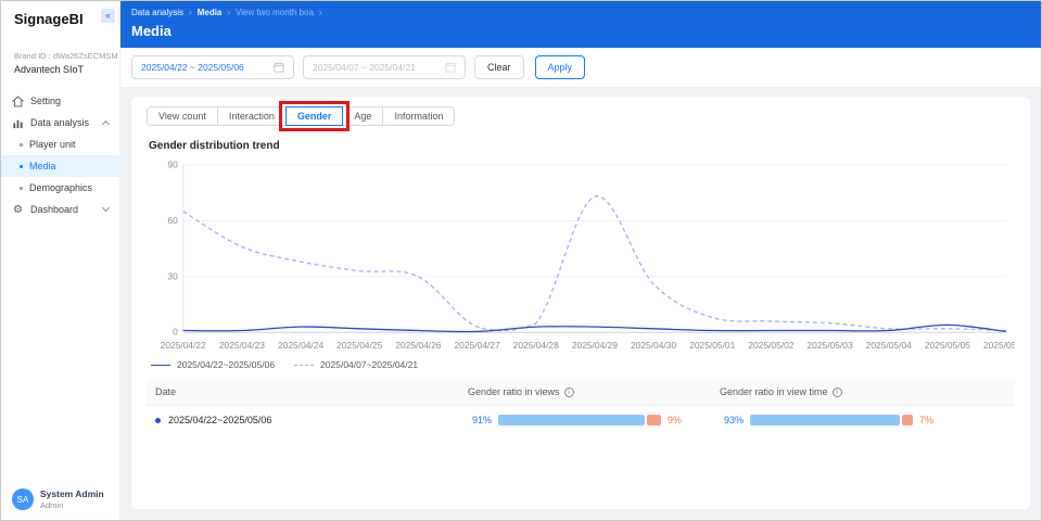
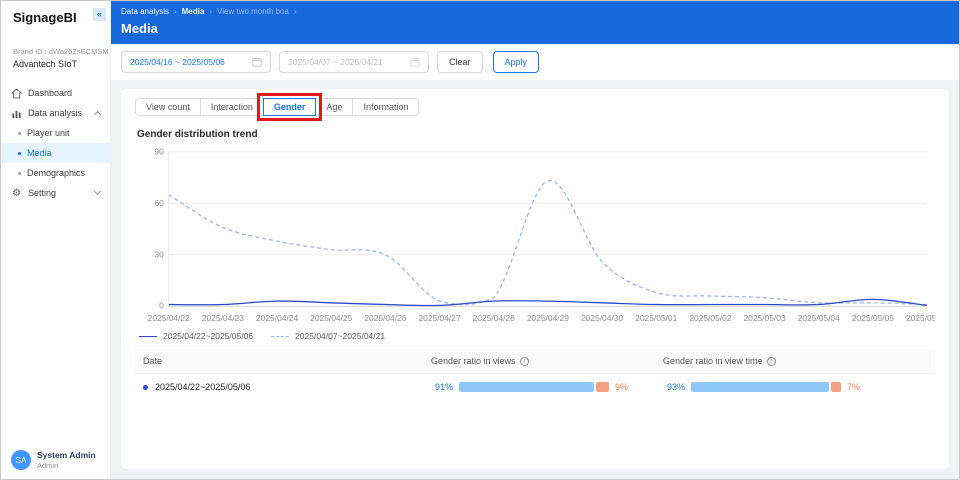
  SignageBI
  «
  Brand ID : dWa26ZsECMSM
  Advantech SIoT
- Setting
+ Dashboard
  Data analysis
  Player unit
  Media
  Demographics
  ⚙
- Dashboard
+ Setting
  SA
  System Admin
  Admin
  Data analysis
  ›
  Media
  ›
  View two month boa
  ›
  Media
- 2025/04/22 ~ 2025/05/06
+ 2025/04/16 ~ 2025/05/06
  2025/04/07 ~ 2025/04/21
  Clear
  Apply
  View count
  Interaction
  Gender
  Age
  Information
  Gender distribution trend
  0
  30
  60
  90
  2025/04/22
  2025/04/23
  2025/04/24
  2025/04/25
  2025/04/26
  2025/04/27
  2025/04/28
  2025/04/29
  2025/04/30
  2025/05/01
  2025/05/02
  2025/05/03
  2025/05/04
  2025/05/05
  2025/05
  2025/04/22~2025/05/06
  2025/04/07~2025/04/21
  Date	Gender ratio in views	Gender ratio in view time
  2025/04/22~2025/05/06	91% 9%	93% 7%
